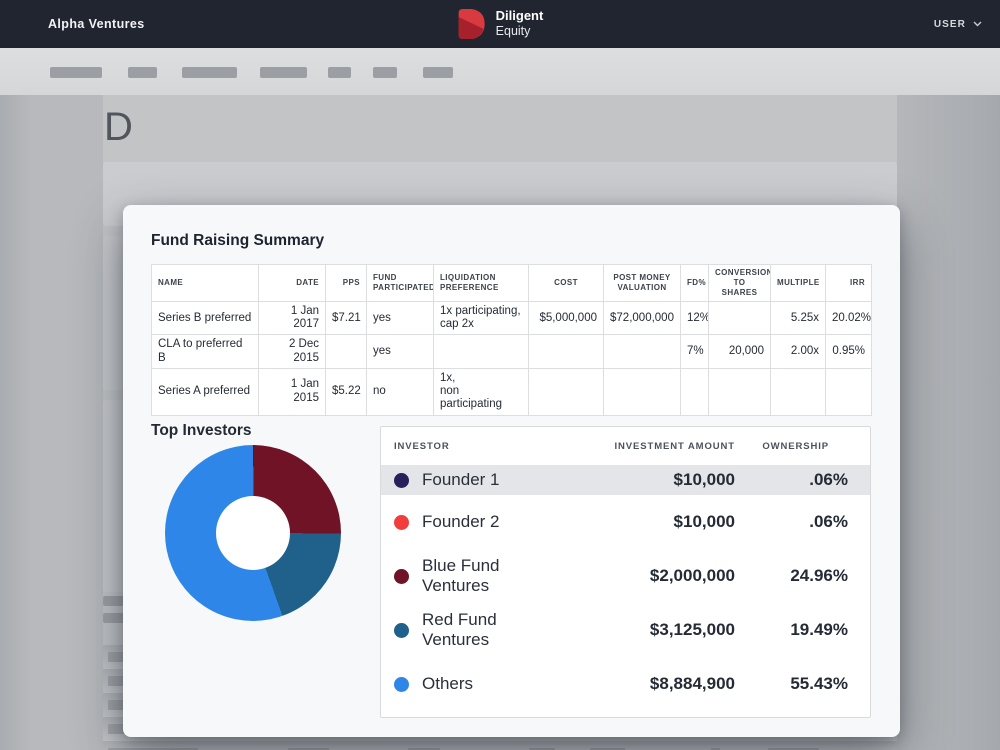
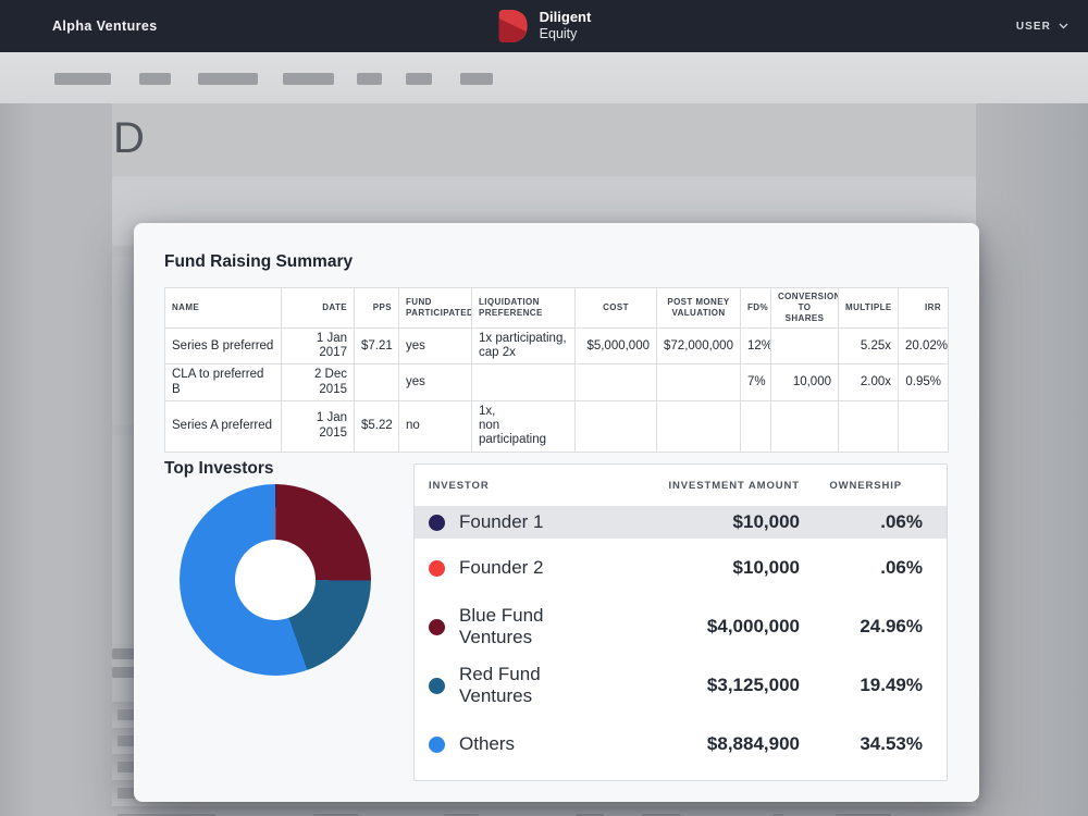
  Alpha Ventures
  Diligent
  Equity
  USER
  D
  Fund Raising Summary
  NAME	DATE	PPS	FUND PARTICIPATED	LIQUIDATION PREFERENCE	COST	POST MONEY VALUATION	FD%	CONVERSION TO SHARES	MULTIPLE	IRR
  Series B preferred	1 Jan 2017	$7.21	yes	1x participating, cap 2x	$5,000,000	$72,000,000	12%		5.25x	20.02%
- CLA to preferred B	2 Dec 2015		yes				7%	20,000	2.00x	0.95%
+ CLA to preferred B	2 Dec 2015		yes				7%	10,000	2.00x	0.95%
  Series A preferred	1 Jan 2015	$5.22	no	1x, non participating
  Top Investors
  INVESTOR
  INVESTMENT AMOUNT
  OWNERSHIP
  Founder 1
  $10,000
  .06%
  Founder 2
  $10,000
  .06%
  Blue Fund Ventures
- $2,000,000
+ $4,000,000
  24.96%
  Red Fund Ventures
  $3,125,000
  19.49%
  Others
  $8,884,900
- 55.43%
+ 34.53%
